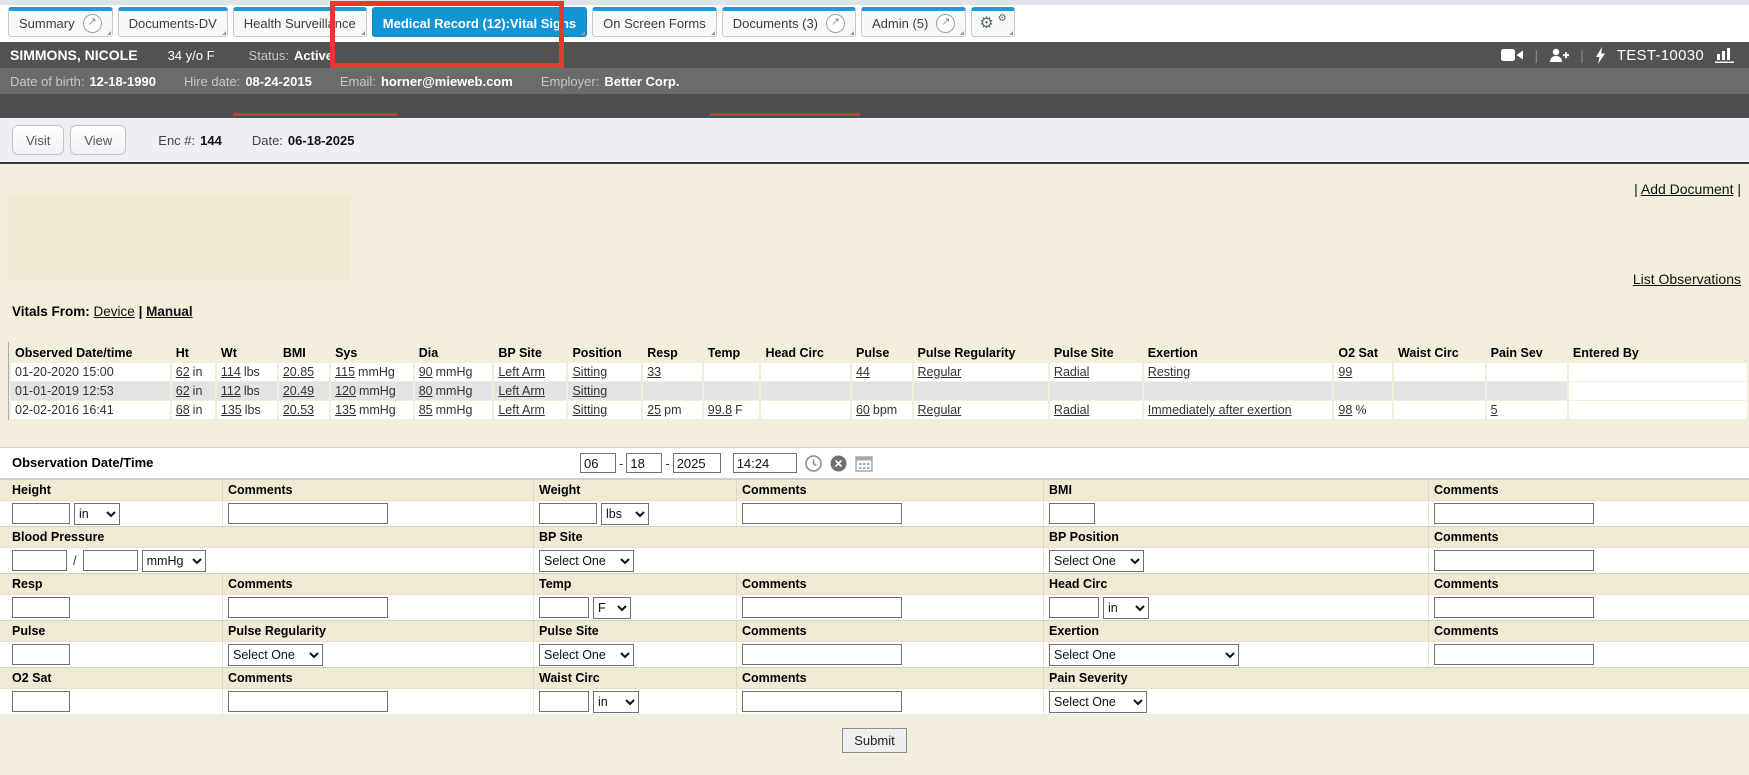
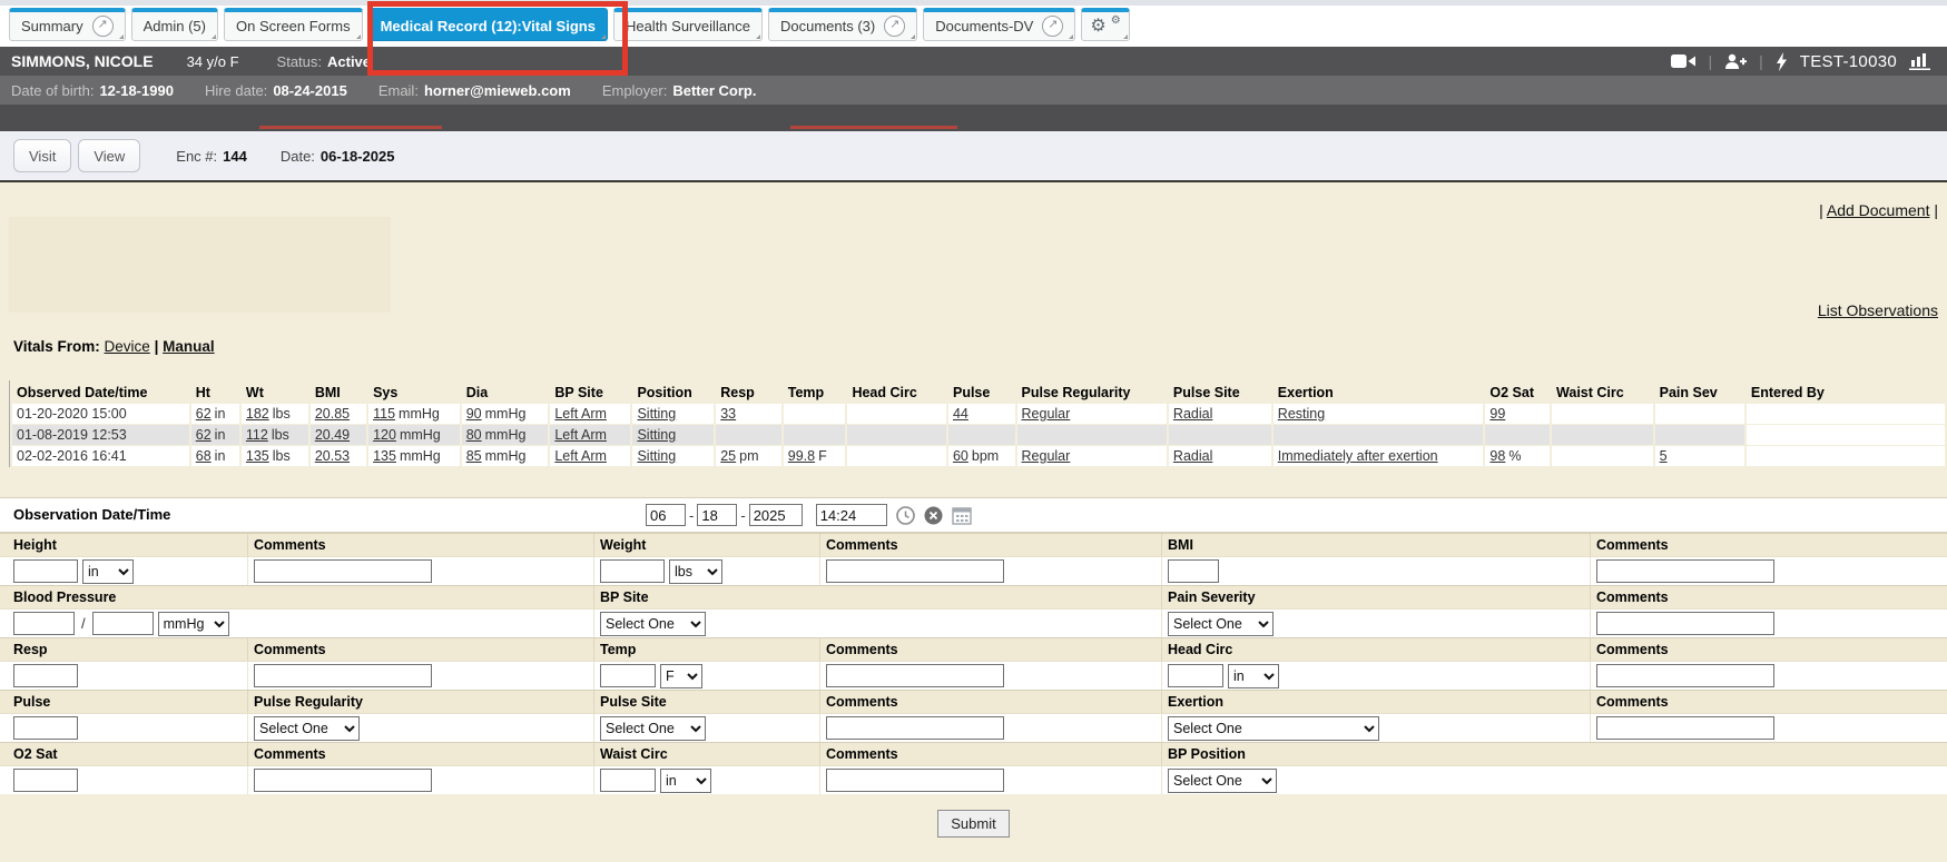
  Summary
  ↗
- Documents-DV
+ Admin (5)
- Health Surveillance
+ On Screen Forms
  Medical Record (12):Vital Signs
- On Screen Forms
+ Health Surveillance
  Documents (3)
  ↗
- Admin (5)
+ Documents-DV
  ↗
  ⚙
  ⚙
  SIMMONS, NICOLE
  34 y/o F
  Status:
  Active
  |
  |
  TEST-10030
  Date of birth: 12-18-1990
  Hire date: 08-24-2015
  Email: horner@mieweb.com
  Employer: Better Corp.
  Visit
  View
  Enc #:
  144
  Date:
  06-18-2025
  | Add Document |
  List Observations
  Vitals From: Device | Manual
  Observed Date/time	Ht	Wt	BMI	Sys	Dia	BP Site	Position	Resp	Temp	Head Circ	Pulse	Pulse Regularity	Pulse Site	Exertion	O2 Sat	Waist Circ	Pain Sev	Entered By
- 01-20-2020 15:00	62 in	114 lbs	20.85	115 mmHg	90 mmHg	Left Arm	Sitting	33			44	Regular	Radial	Resting	99
+ 01-20-2020 15:00	62 in	182 lbs	20.85	115 mmHg	90 mmHg	Left Arm	Sitting	33			44	Regular	Radial	Resting	99
- 01-01-2019 12:53	62 in	112 lbs	20.49	120 mmHg	80 mmHg	Left Arm	Sitting
+ 01-08-2019 12:53	62 in	112 lbs	20.49	120 mmHg	80 mmHg	Left Arm	Sitting
  02-02-2016 16:41	68 in	135 lbs	20.53	135 mmHg	85 mmHg	Left Arm	Sitting	25 pm	99.8 F		60 bpm	Regular	Radial	Immediately after exertion	98 %		5
  Observation Date/Time
  06
  -
  18
  -
  2025
  14:24
  Height
  Comments
  Weight
  Comments
  BMI
  Comments
  in
  lbs
  Blood Pressure
  BP Site
- BP Position
+ Pain Severity
  Comments
  /
  mmHg
  Select One
  Select One
  Resp
  Comments
  Temp
  Comments
  Head Circ
  Comments
  F
  in
  Pulse
  Pulse Regularity
  Pulse Site
  Comments
  Exertion
  Comments
  Select One
  Select One
  Select One
  O2 Sat
  Comments
  Waist Circ
  Comments
- Pain Severity
+ BP Position
  in
  Select One
  Submit
